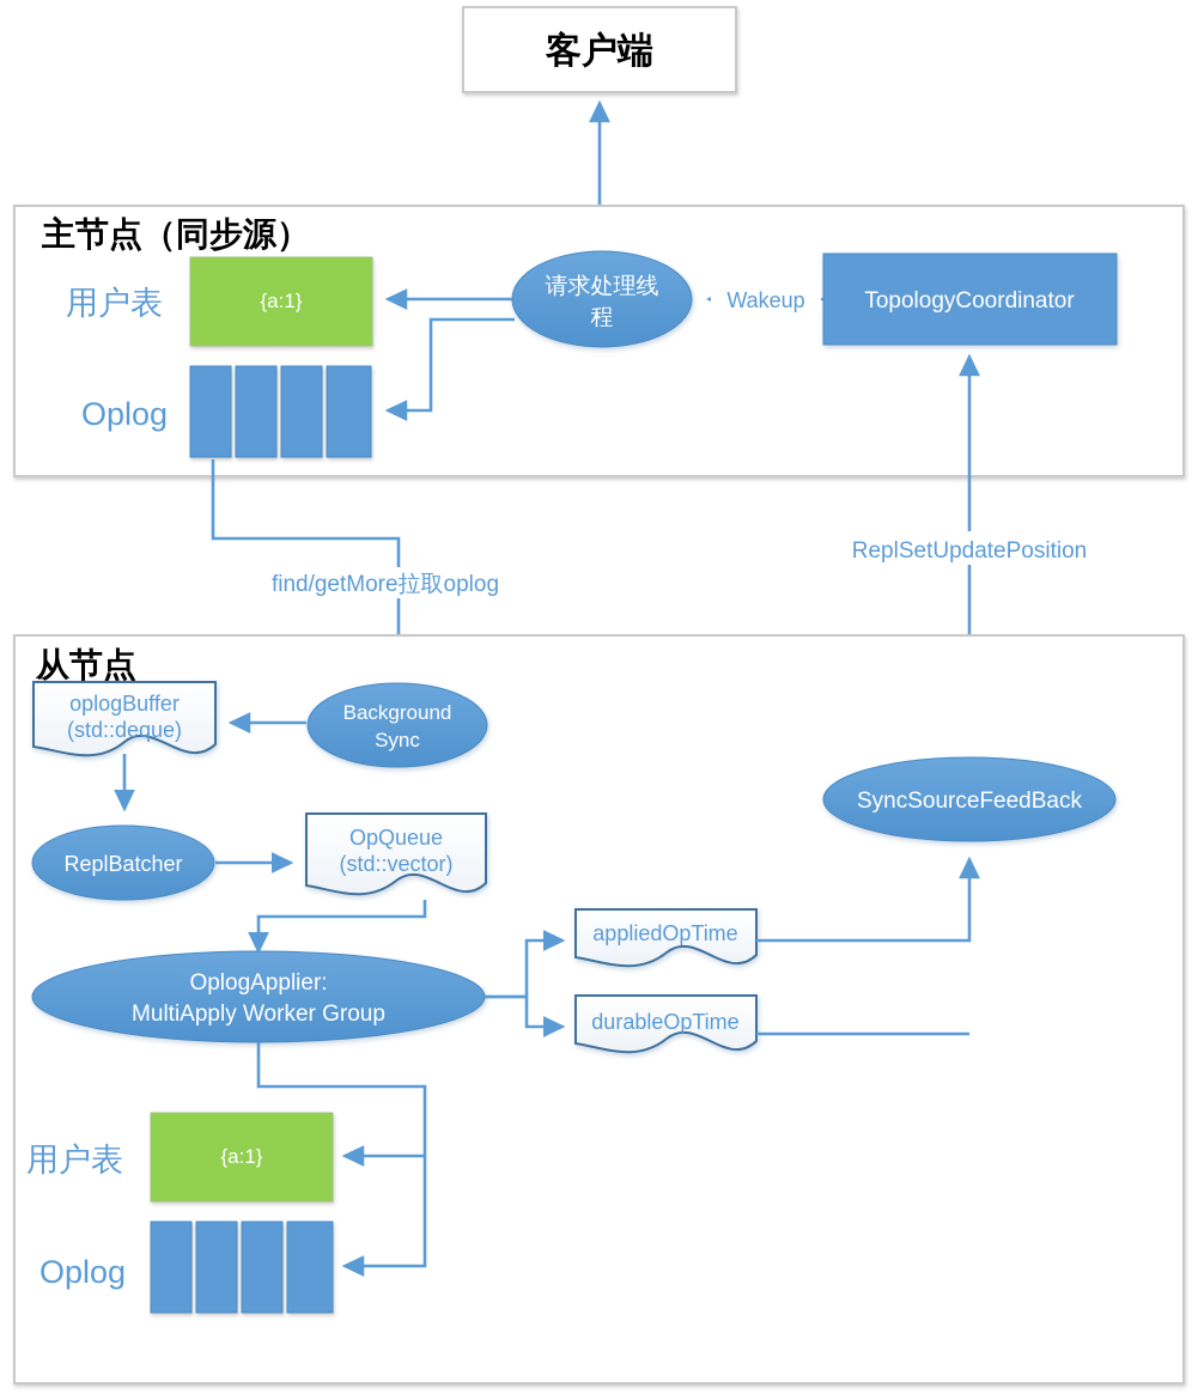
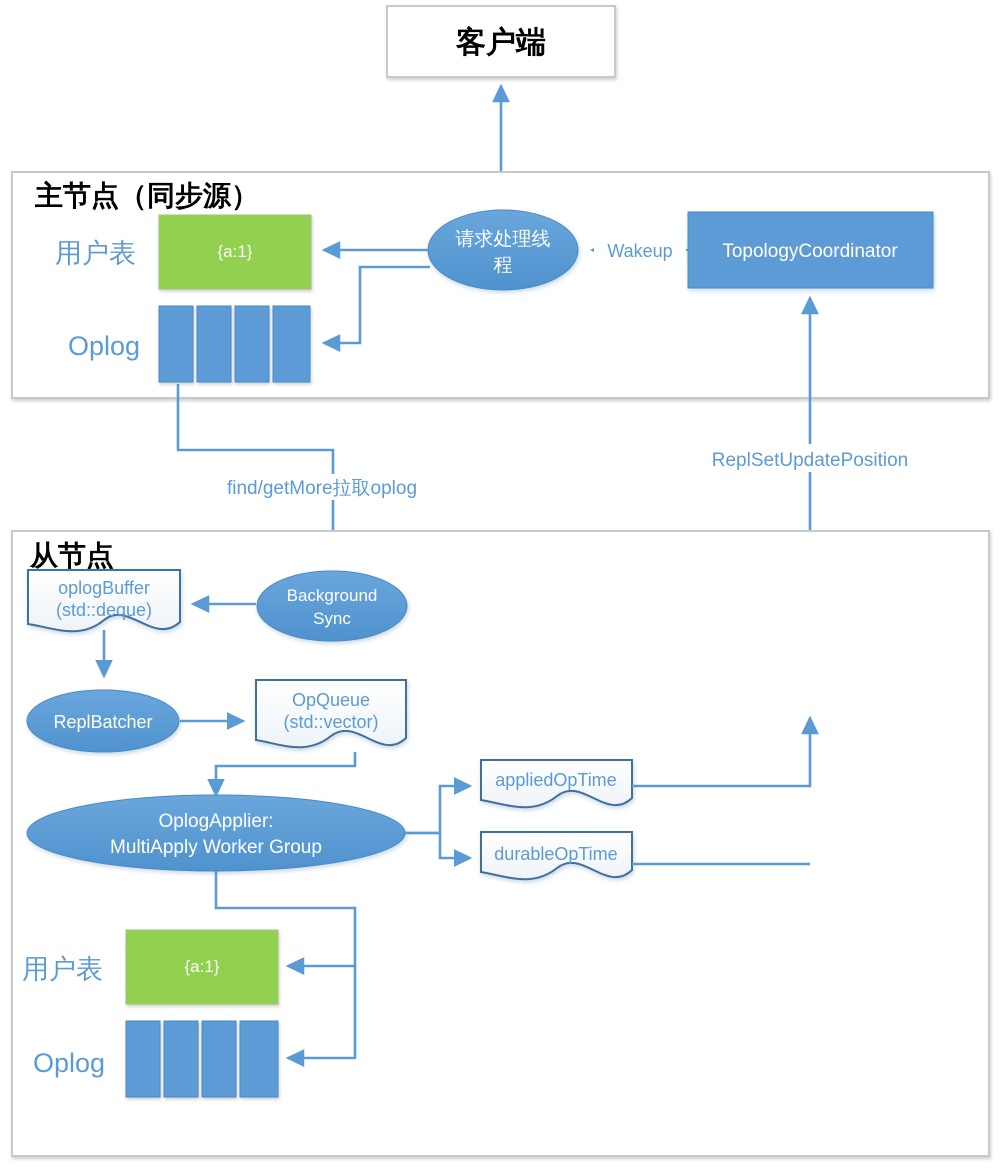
  客户端
  主节点（同步源）
  用户表
  {a:1}
  Oplog
  请求处理线
  程
  TopologyCoordinator
  Wakeup
  find/getMore拉取oplog
  ReplSetUpdatePosition
  从节点
  oplogBuffer
  (std::deque)
  Background
  Sync
  ReplBatcher
  OpQueue
  (std::vector)
  OplogApplier:
  MultiApply Worker Group
  appliedOpTime
  durableOpTime
- SyncSourceFeedBack
  用户表
  {a:1}
  Oplog
